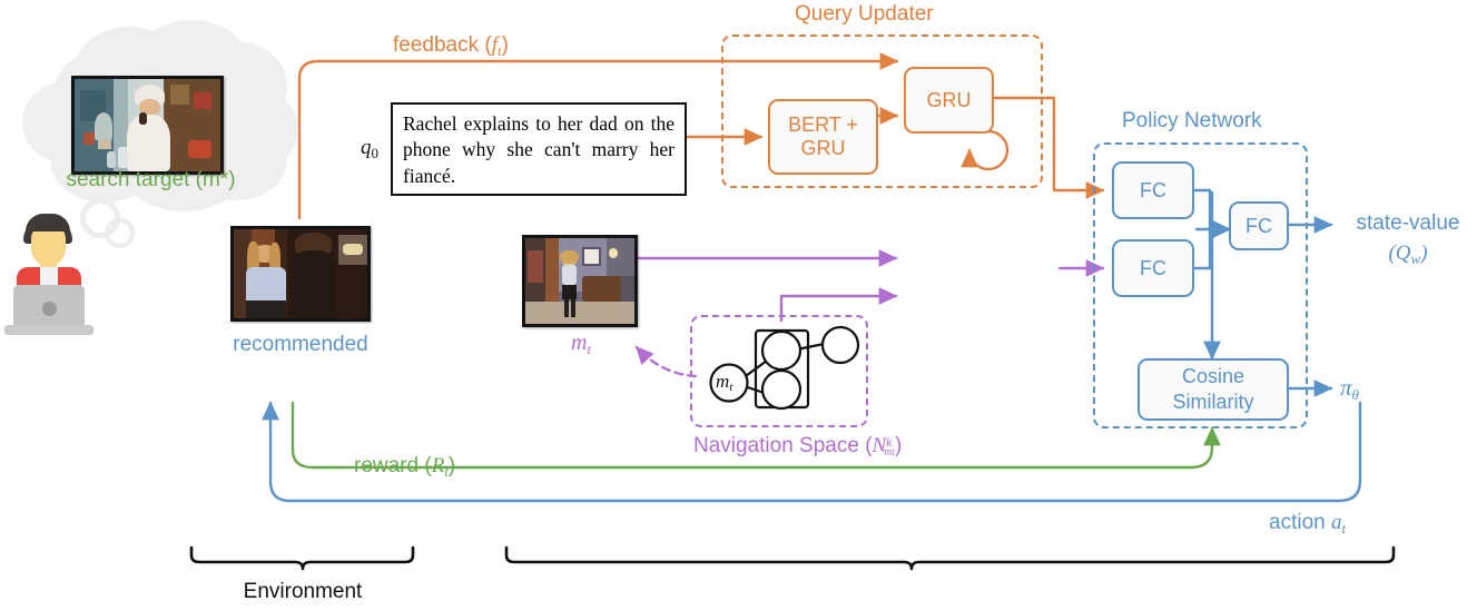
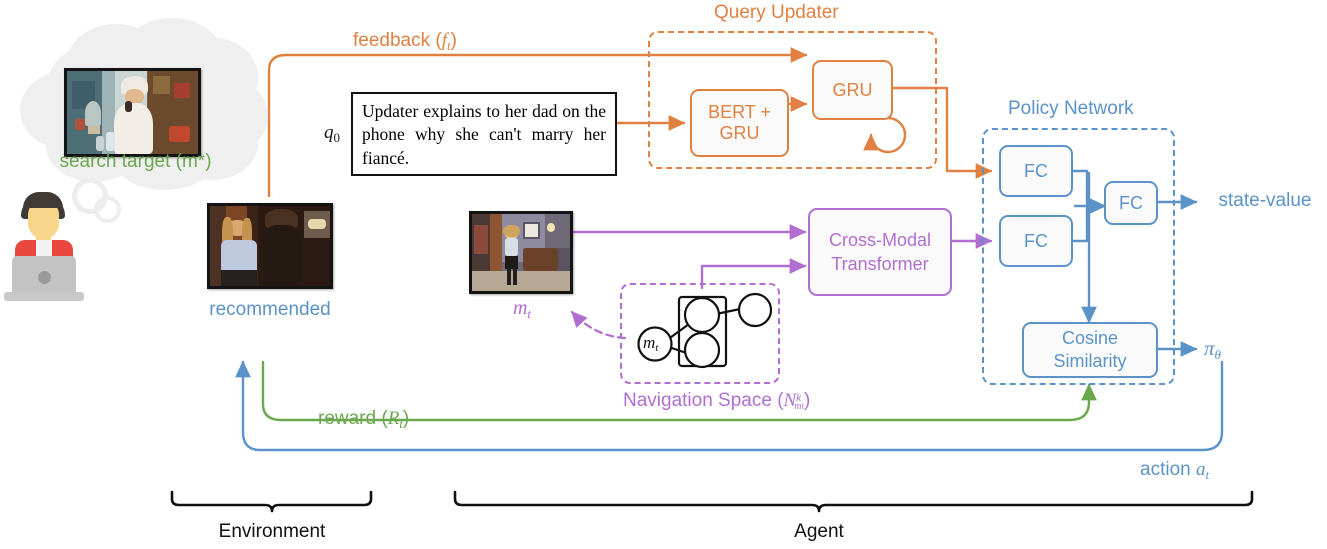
  search target (m*)
  recommended
  q0
- Rachel explains to her dad on the phone why she can't marry her fiancé.
+ Updater explains to her dad on the phone why she can't marry her fiancé.
  Query Updater
  BERT +
  GRU
  GRU
  mt
  mt
  Navigation Space (Nkmt)
+ Cross-Modal
+ Transformer
  Policy Network
  FC
  FC
  FC
  Cosine
  Similarity
  state-value
- (Qw)
  πθ
  feedback (ft)
  reward (Rt)
  action at
  Environment
+ Agent
